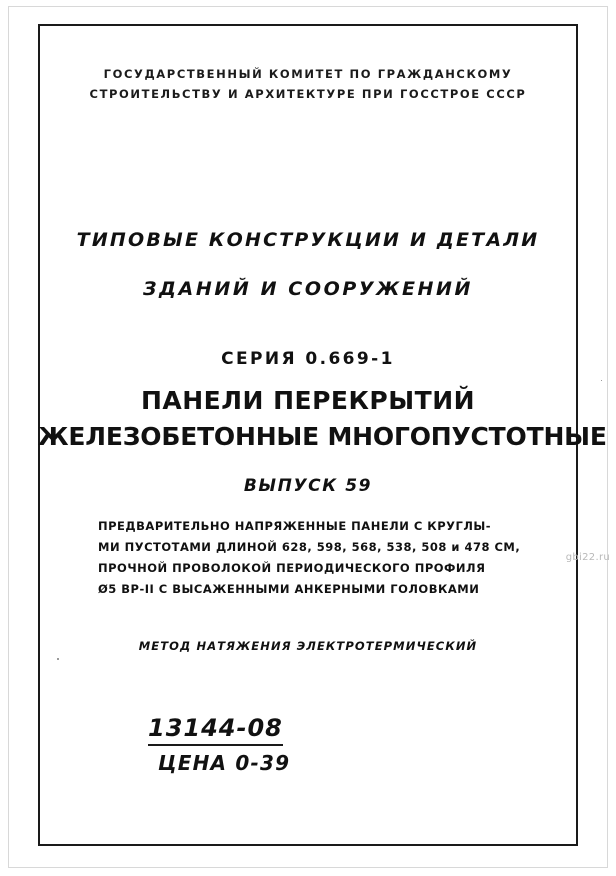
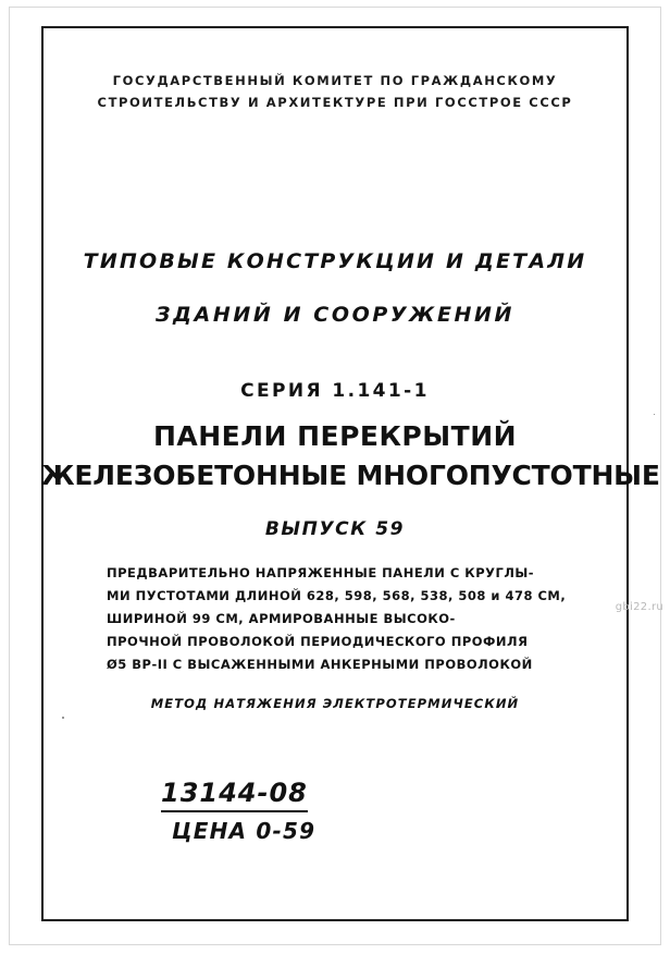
  ГОСУДАРСТВЕННЫЙ КОМИТЕТ ПО ГРАЖДАНСКОМУ
  СТРОИТЕЛЬСТВУ И АРХИТЕКТУРЕ ПРИ ГОССТРОЕ СССР
  ТИПОВЫЕ КОНСТРУКЦИИ И ДЕТАЛИ
  ЗДАНИЙ И СООРУЖЕНИЙ
- СЕРИЯ 0.669-1
+ СЕРИЯ 1.141-1
  ПАНЕЛИ ПЕРЕКРЫТИЙ
  ЖЕЛЕЗОБЕТОННЫЕ МНОГОПУСТОТНЫЕ
  ВЫПУСК 59
  ПРЕДВАРИТЕЛЬНО НАПРЯЖЕННЫЕ ПАНЕЛИ С КРУГЛЫ-
  МИ ПУСТОТАМИ ДЛИНОЙ 628, 598, 568, 538, 508 и 478 СМ,
+ ШИРИНОЙ 99 СМ, АРМИРОВАННЫЕ ВЫСОКО-
  ПРОЧНОЙ ПРОВОЛОКОЙ ПЕРИОДИЧЕСКОГО ПРОФИЛЯ
- Ø5 ВР-II С ВЫСАЖЕННЫМИ АНКЕРНЫМИ ГОЛОВКАМИ
+ Ø5 ВР-II С ВЫСАЖЕННЫМИ АНКЕРНЫМИ ПРОВОЛОКОЙ
  МЕТОД НАТЯЖЕНИЯ ЭЛЕКТРОТЕРМИЧЕСКИЙ
  13144-08
- ЦЕНА 0-39
+ ЦЕНА 0-59
  gbi22.ru
